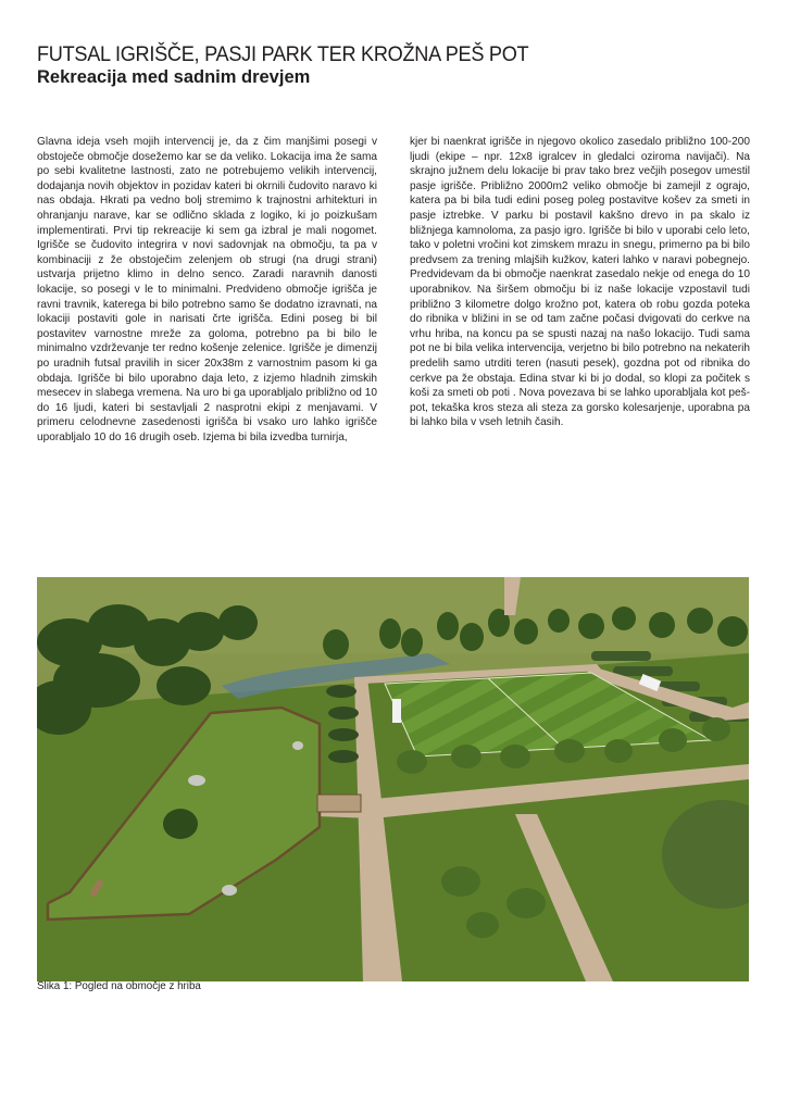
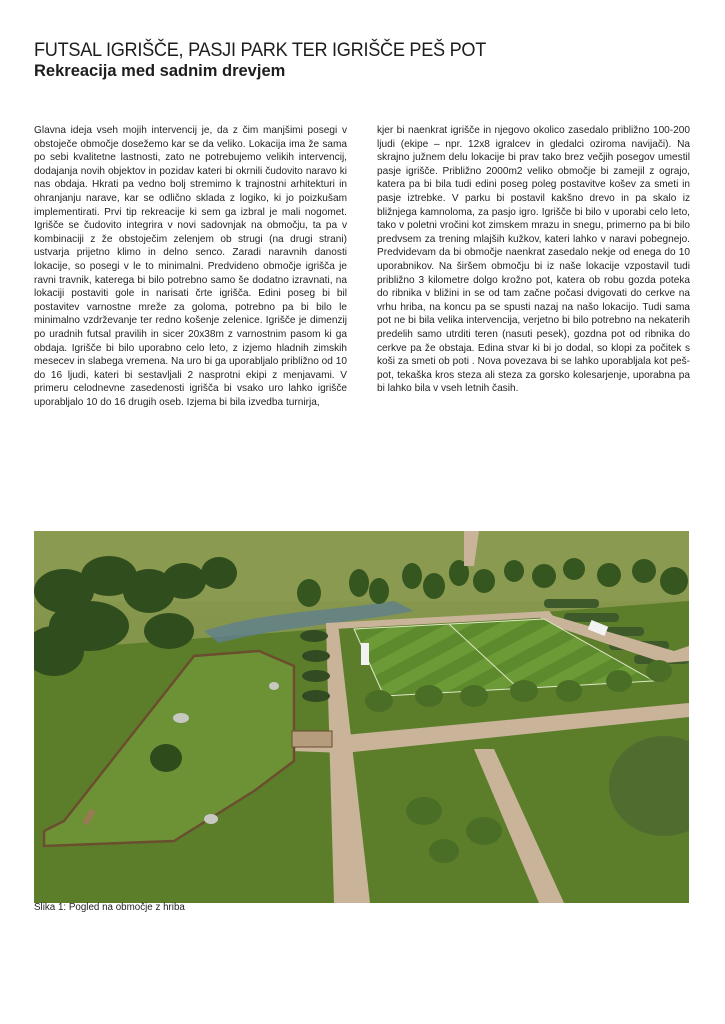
- FUTSAL IGRIŠČE, PASJI PARK TER KROŽNA PEŠ POT
+ FUTSAL IGRIŠČE, PASJI PARK TER IGRIŠČE PEŠ POT
  Rekreacija med sadnim drevjem
- Glavna ideja vseh mojih intervencij je, da z čim manjšimi pose­gi v obstoječe območje dosežemo kar se da veliko. Lokaci­ja ima že sama po sebi kvalitetne lastnosti, zato ne potrebu­jemo velikih intervencij, dodajanja novih objektov in pozidav kateri bi okrnili čudovito naravo ki nas obdaja. Hkrati pa vedno bolj stremimo k trajnostni arhitekturi in ohranjanju nar­ave, kar se odlično sklada z logiko, ki jo poizkušam implementirati. Prvi tip rekreacije ki sem ga izbral je mali nogomet. Igrišče se čudo­vito integrira v novi sadovnjak na območju, ta pa v kombinaciji z že obstoječim zelenjem ob strugi (na drugi strani) ustvarja prijetno klimo in delno senco. Zaradi naravnih danosti lokacije, so pose­gi v le to minimalni. Predvideno območje igrišča je ravni travnik, katerega bi bilo potrebno samo še dodatno izravnati, na lokaciji postaviti gole in narisati črte igrišča. Edini poseg bi bil postavitev varnostne mreže za goloma, potrebno pa bi bilo le minimalno vzdrževanje ter redno košenje zelenice. Igrišče je dimenzij po urad­nih futsal pravilih in sicer 20x38m z varnostnim pasom ki ga ob­daja. Igrišče bi bilo uporabno daja leto, z izjemo hladnih zimskih mesecev in slabega vremena. Na uro bi ga uporabljalo približno od 10 do 16 ljudi, kateri bi sestavljali 2 nasprotni ekipi z menjavami. V primeru celodnevne zasedenosti igrišča bi vsako uro lahko igrišče uporabljalo 10 do 16 drugih oseb. Izjema bi bila izvedba turnirja,
+ Glavna ideja vseh mojih intervencij je, da z čim manjšimi pose­gi v obstoječe območje dosežemo kar se da veliko. Lokaci­ja ima že sama po sebi kvalitetne lastnosti, zato ne potrebu­jemo velikih intervencij, dodajanja novih objektov in pozidav kateri bi okrnili čudovito naravo ki nas obdaja. Hkrati pa vedno bolj stremimo k trajnostni arhitekturi in ohranjanju nar­ave, kar se odlično sklada z logiko, ki jo poizkušam implementirati. Prvi tip rekreacije ki sem ga izbral je mali nogomet. Igrišče se čudo­vito integrira v novi sadovnjak na območju, ta pa v kombinaciji z že obstoječim zelenjem ob strugi (na drugi strani) ustvarja prijetno klimo in delno senco. Zaradi naravnih danosti lokacije, so pose­gi v le to minimalni. Predvideno območje igrišča je ravni travnik, katerega bi bilo potrebno samo še dodatno izravnati, na lokaciji postaviti gole in narisati črte igrišča. Edini poseg bi bil postavitev varnostne mreže za goloma, potrebno pa bi bilo le minimalno vzdrževanje ter redno košenje zelenice. Igrišče je dimenzij po urad­nih futsal pravilih in sicer 20x38m z varnostnim pasom ki ga ob­daja. Igrišče bi bilo uporabno celo leto, z izjemo hladnih zimskih mesecev in slabega vremena. Na uro bi ga uporabljalo približno od 10 do 16 ljudi, kateri bi sestavljali 2 nasprotni ekipi z menjavami. V primeru celodnevne zasedenosti igrišča bi vsako uro lahko igrišče uporabljalo 10 do 16 drugih oseb. Izjema bi bila izvedba turnirja,
  kjer bi naenkrat igrišče in njegovo okolico zasedalo približno 100-200 ljudi (ekipe – npr. 12x8 igralcev in gledalci oziroma navijači). Na skrajno južnem delu lokacije bi prav tako brez večjih posegov umestil pasje igrišče. Približno 2000m2 veliko območje bi zame­jil z ograjo, katera pa bi bila tudi edini poseg poleg postavitve košev za smeti in pasje iztrebke. V parku bi postavil kakšno dre­vo in pa skalo iz bližnjega kamnoloma, za pasjo igro. Igrišče bi bilo v uporabi celo leto, tako v poletni vročini kot zimskem mrazu in snegu, primerno pa bi bilo predvsem za trening mla­jših kužkov, kateri lahko v naravi pobegnejo. Predvidevam da bi območje naenkrat zasedalo nekje od enega do 10 uporabnikov. Na širšem območju bi iz naše lokacije vzpostavil tudi približno 3 kilometre dolgo krožno pot, katera ob robu gozda poteka do ribnika v bližini in se od tam začne počasi dvigovati do cerkve na vrhu hriba, na koncu pa se spusti nazaj na našo lokacijo. Tudi sama pot ne bi bila velika intervencija, verjetno bi bilo potreb­no na nekaterih predelih samo utrditi teren (nasuti pesek), go­zdna pot od ribnika do cerkve pa že obstaja. Edina stvar ki bi jo dodal, so klopi za počitek s koši za smeti ob poti . Nova povezava bi se lahko uporabljala kot peš­pot, tekaška kros steza ali steza za gorsko kolesarjenje, uporabna pa bi lahko bila v vseh letnih časih.
  Slika 1: Pogled na območje z hriba
